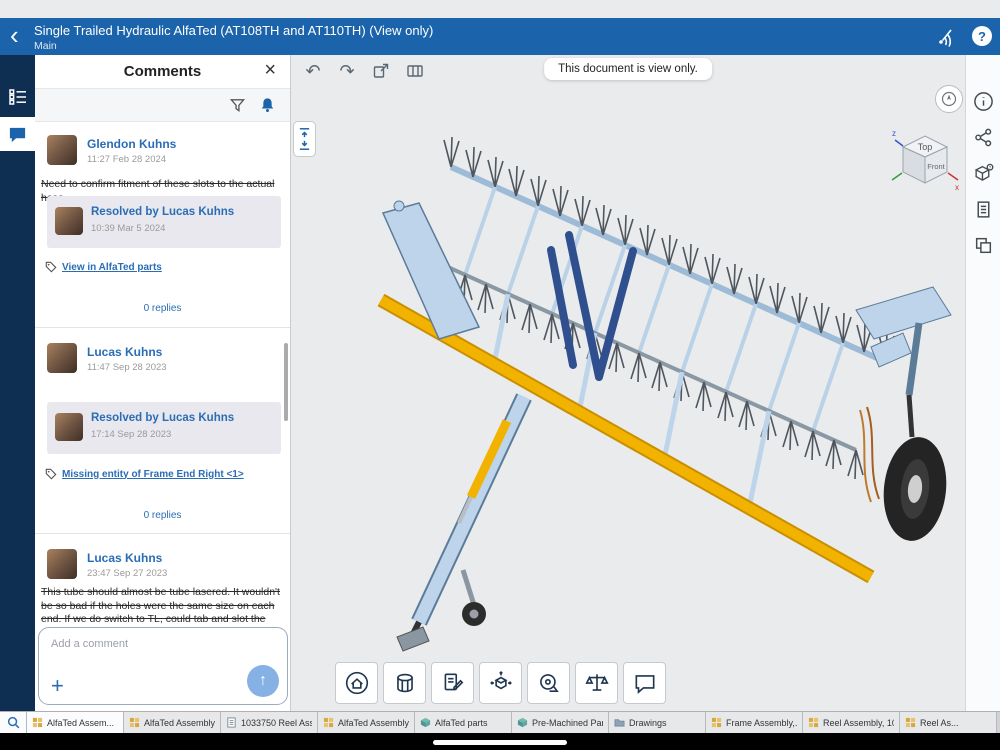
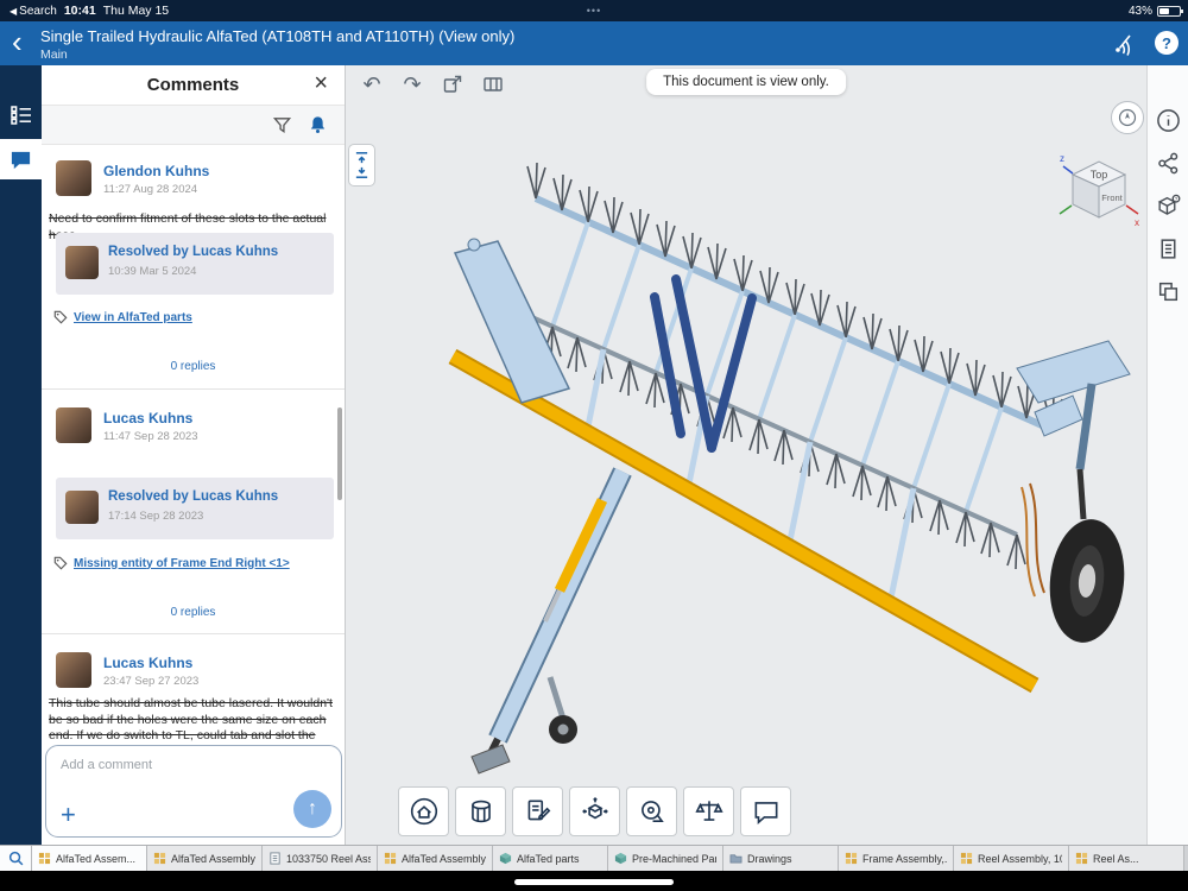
+ ◀
+ Search
+ 10:41
+ Thu May 15
+ •••
+ 43%
  ‹
  Single Trailed Hydraulic AlfaTed (AT108TH and AT110TH) (View only)
  Main
  ?
  Comments
  ×
  Glendon Kuhns
- 11:27 Feb 28 2024
+ 11:27 Aug 28 2024
  Need to confirm fitment of these slots to the actual h
  Resolved by Lucas Kuhns
  10:39 Mar 5 2024
  View in AlfaTed parts
  0 replies
  Lucas Kuhns
  11:47 Sep 28 2023
  Resolved by Lucas Kuhns
  17:14 Sep 28 2023
  Missing entity of Frame End Right <1>
  0 replies
  Lucas Kuhns
  23:47 Sep 27 2023
  This tube should almost be tube lasered. It wouldn't be so bad if the holes were the same size on each end. If we do switch to TL, could tab and slot the
  Add a comment
  +
  ↑
  ↶
  ↷
  This document is view only.
  Top
  Front
  x
  z
  AlfaTed Assem...
  AlfaTed Assembly
  1033750 Reel Ass
  AlfaTed Assembly
  AlfaTed parts
  Pre-Machined Pa
  Drawings
  Frame Assembly,.
  Reel Assembly, 1
  Reel As...
